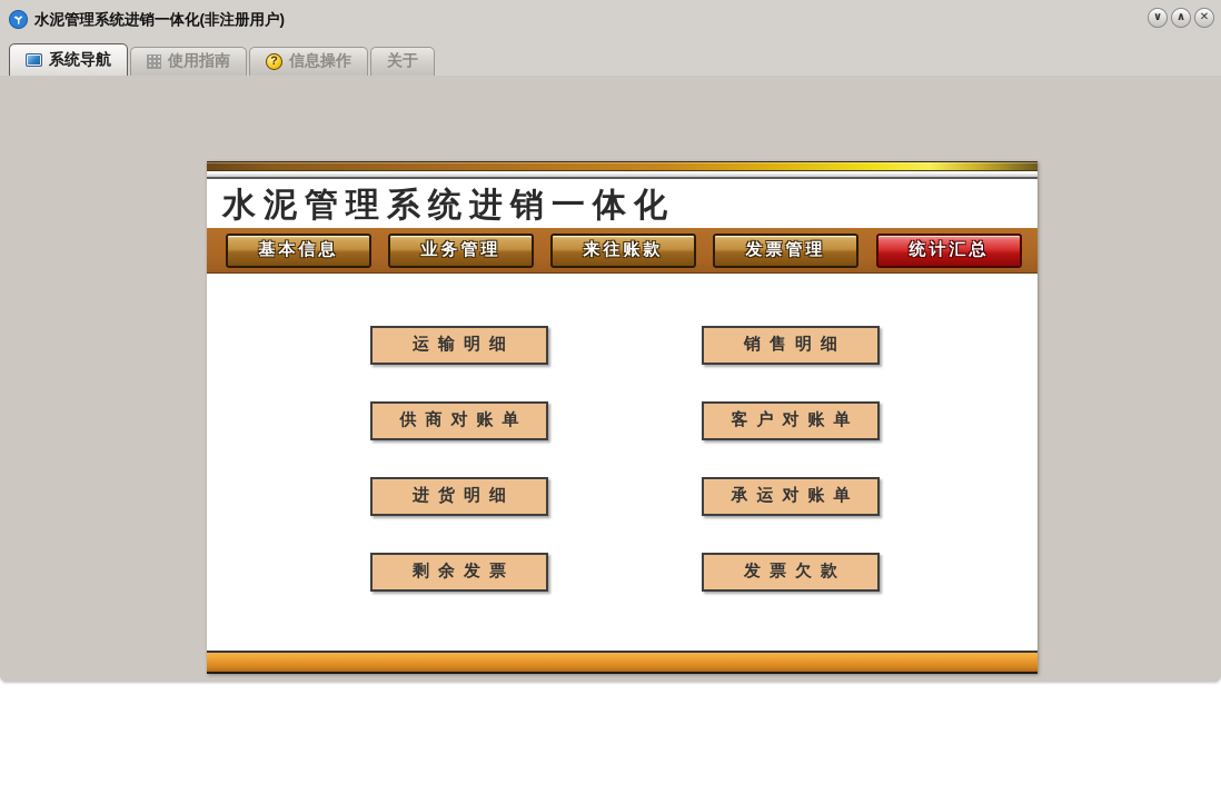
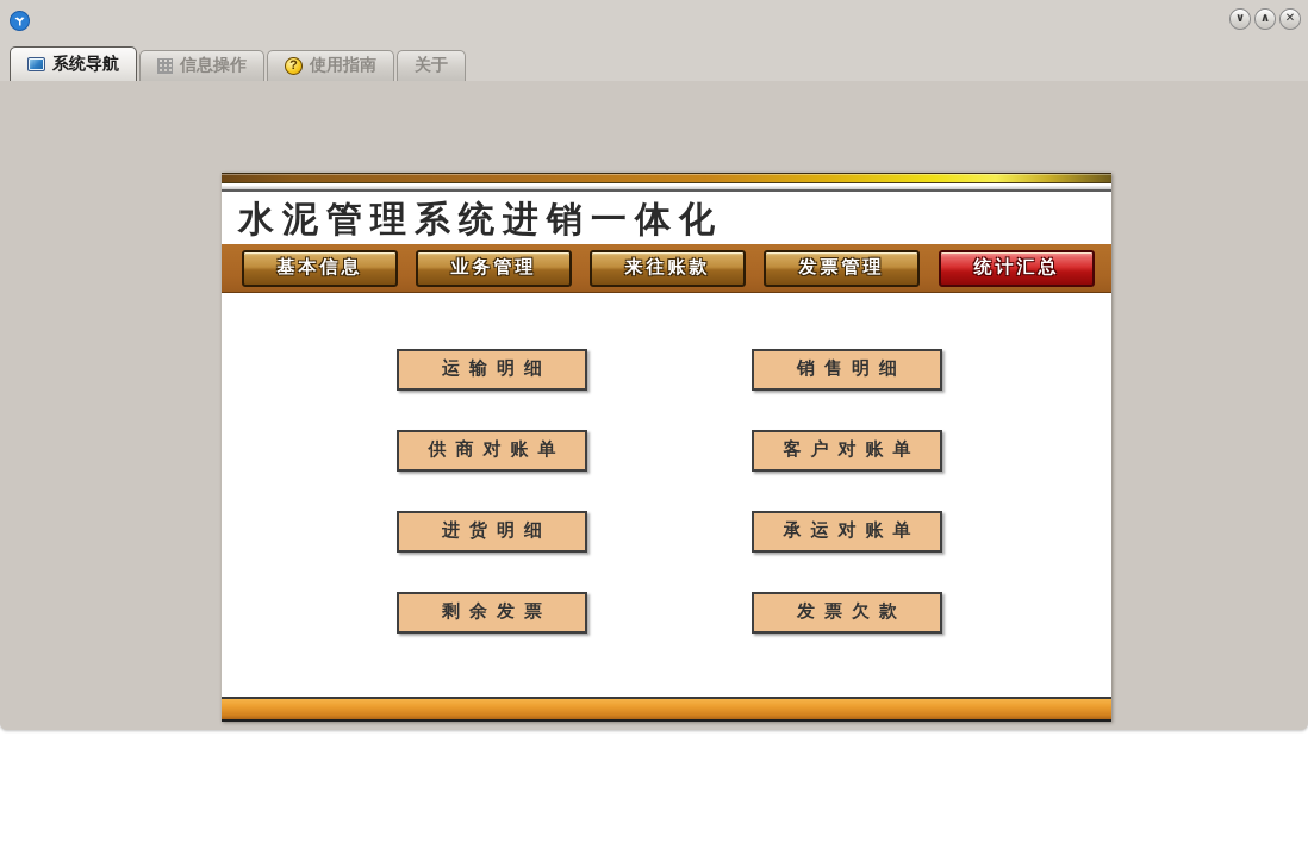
- 水泥管理系统进销一体化(非注册用户)
  ∨
  ∧
  ✕
  系统导航
- 使用指南
+ 信息操作
  ?
- 信息操作
+ 使用指南
  关于
  水泥管理系统进销一体化
  基本信息
  业务管理
  来往账款
  发票管理
  统计汇总
  运输明细
  供商对账单
  进货明细
  剩余发票
  销售明细
  客户对账单
  承运对账单
  发票欠款
